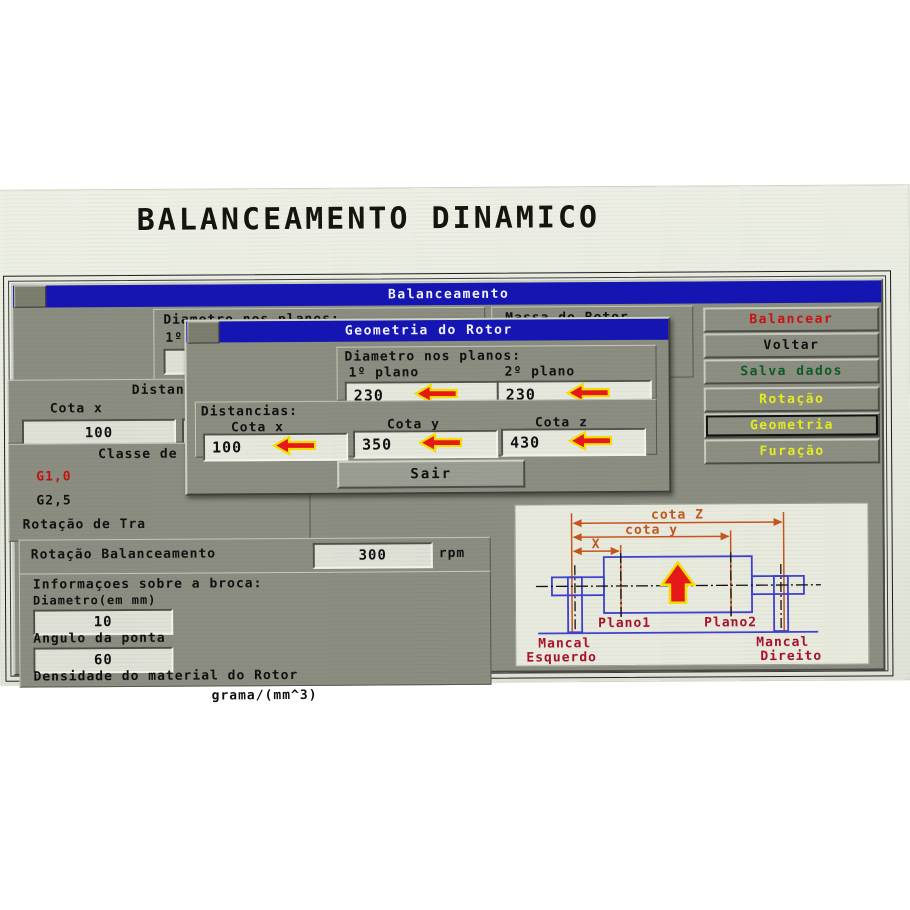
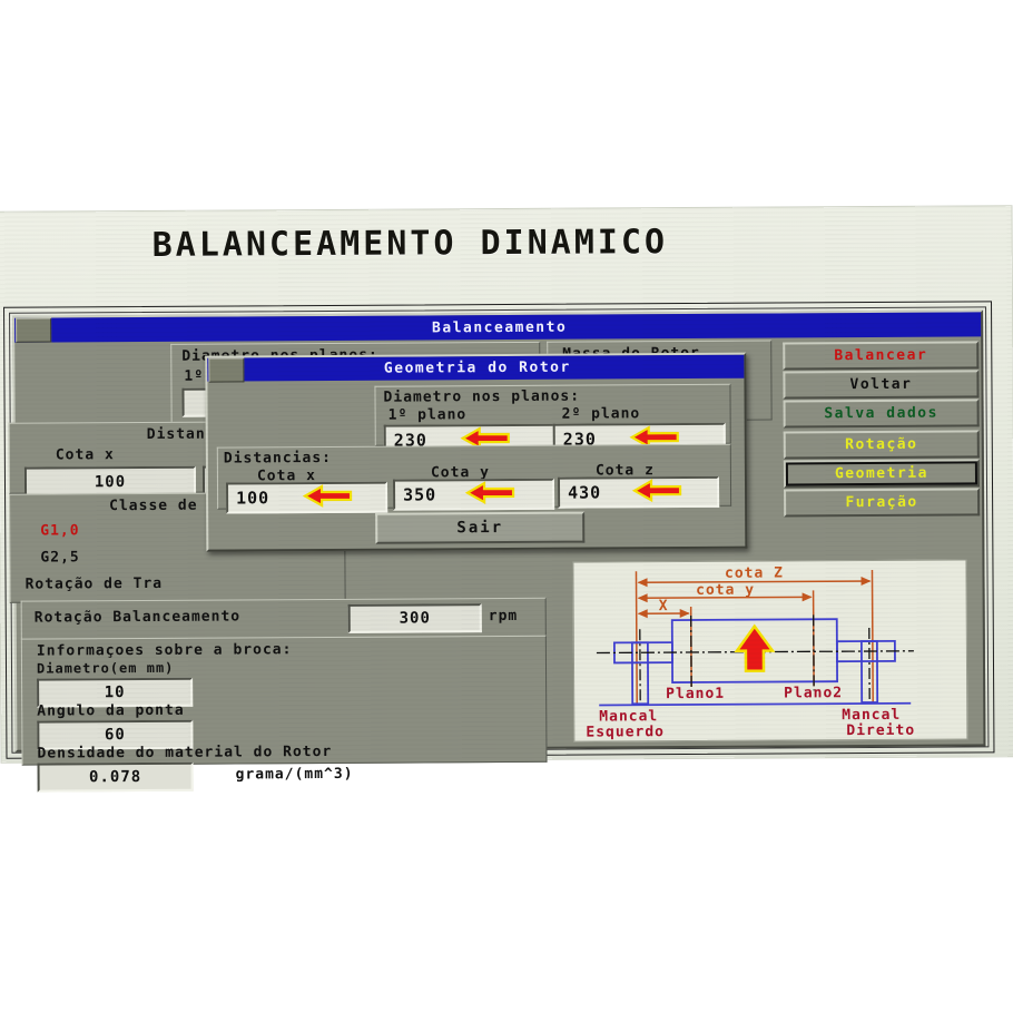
+ 0.078
  grama/(mm^3)
